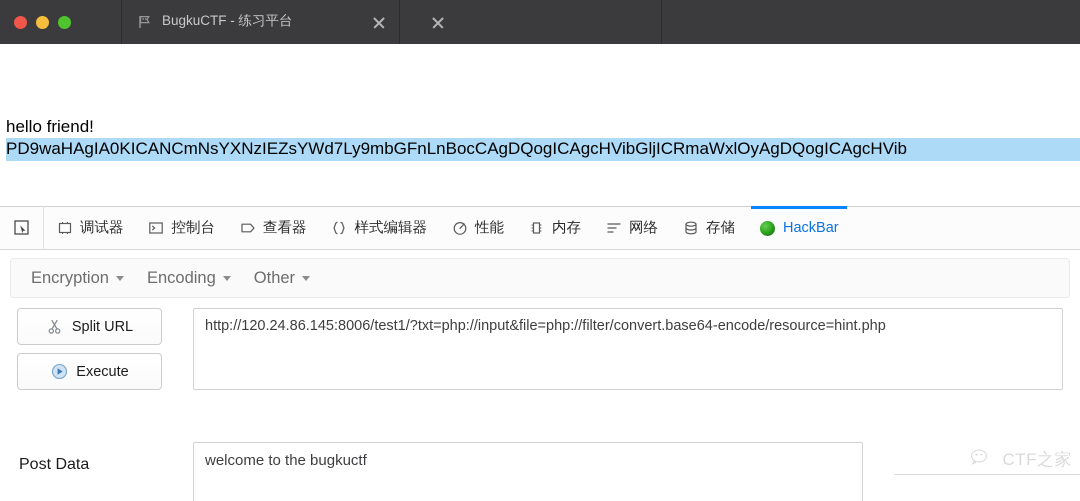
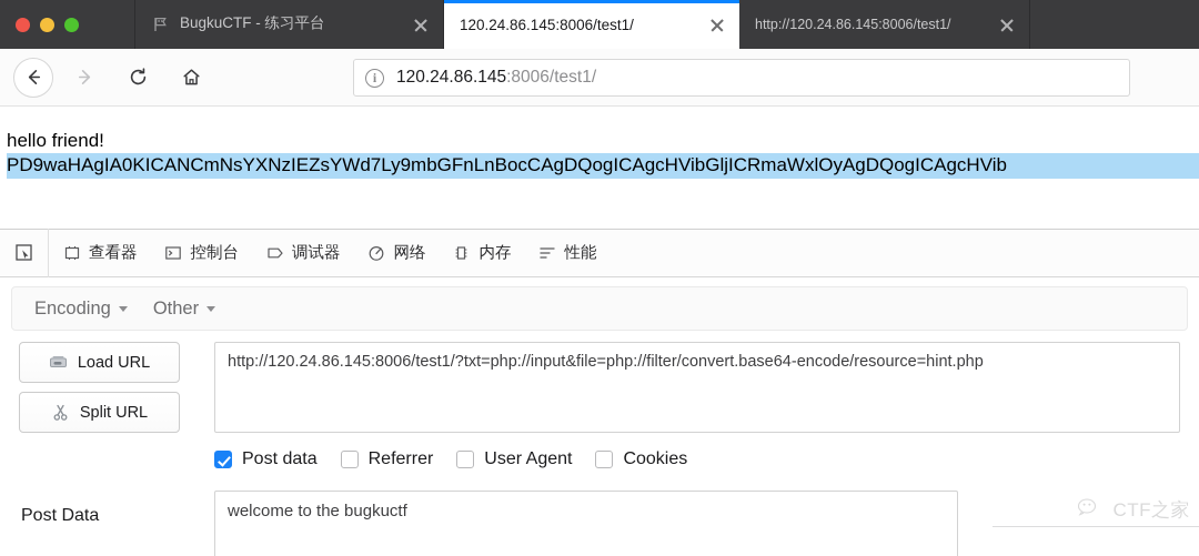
  BugkuCTF - 练习平台
+ 120.24.86.145:8006/test1/
+ http://120.24.86.145:8006/test1/
+ i
+ 120.24.86.145
+ :8006/test1/
  hello friend!
  PD9waHAgIA0KICANCmNsYXNzIEZsYWd7Ly9mbGFnLnBocCAgDQogICAgcHVibGljICRmaWxlOyAgDQogICAgcHVib
- 调试器
+ 查看器
  控制台
- 查看器
+ 调试器
- 样式编辑器
- 性能
+ 网络
  内存
- 网络
+ 性能
- 存储
- HackBar
- Encryption
  Encoding
  Other
+ Load URL
  Split URL
- Execute
  http://120.24.86.145:8006/test1/?txt=php://input&file=php://filter/convert.base64-encode/resource=hint.php
+ Post data
+ Referrer
+ User Agent
+ Cookies
  Post Data
  welcome to the bugkuctf
  CTF之家
